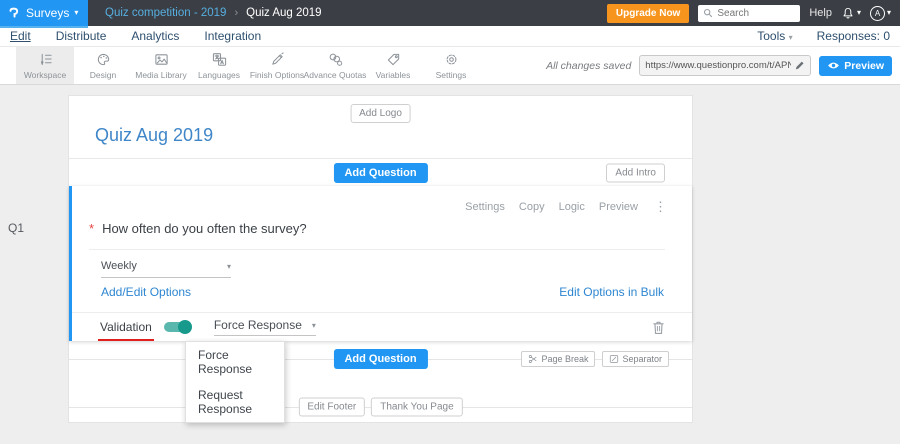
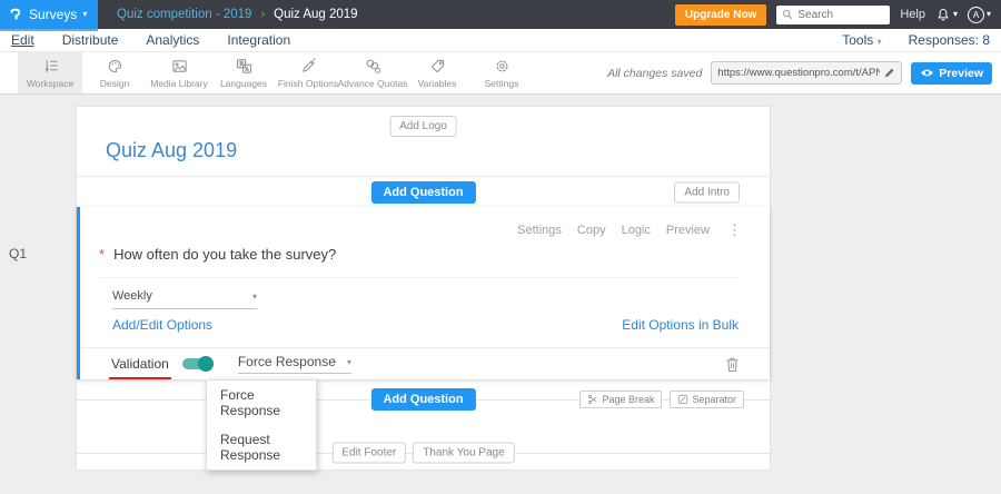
  Surveys
  ▾
  Quiz competition - 2019
  ›
  Quiz Aug 2019
  Upgrade Now
  Search
  Help
  ▾
  A
  ▾
  Edit
  Distribute
  Analytics
  Integration
  Tools ▾
- Responses: 0
+ Responses: 8
  Workspace
  Design
  Media Library
  Languages
  Finish Options
  Advance Quotas
  Variables
  Settings
  All changes saved
  https://www.questionpro.com/t/APN
  Preview
  Q1
  Add Logo
  Quiz Aug 2019
  Add Question
  Add Intro
  Settings
  Copy
  Logic
  Preview
  ⋮
  *
- How often do you often the survey?
+ How often do you take the survey?
  Weekly
  ▾
  Add/Edit Options
  Edit Options in Bulk
  Validation
  Force Response
  ▾
  Add Question
  Page Break
  Separator
  Edit Footer
  Thank You Page
  Force Response
  Request Response
